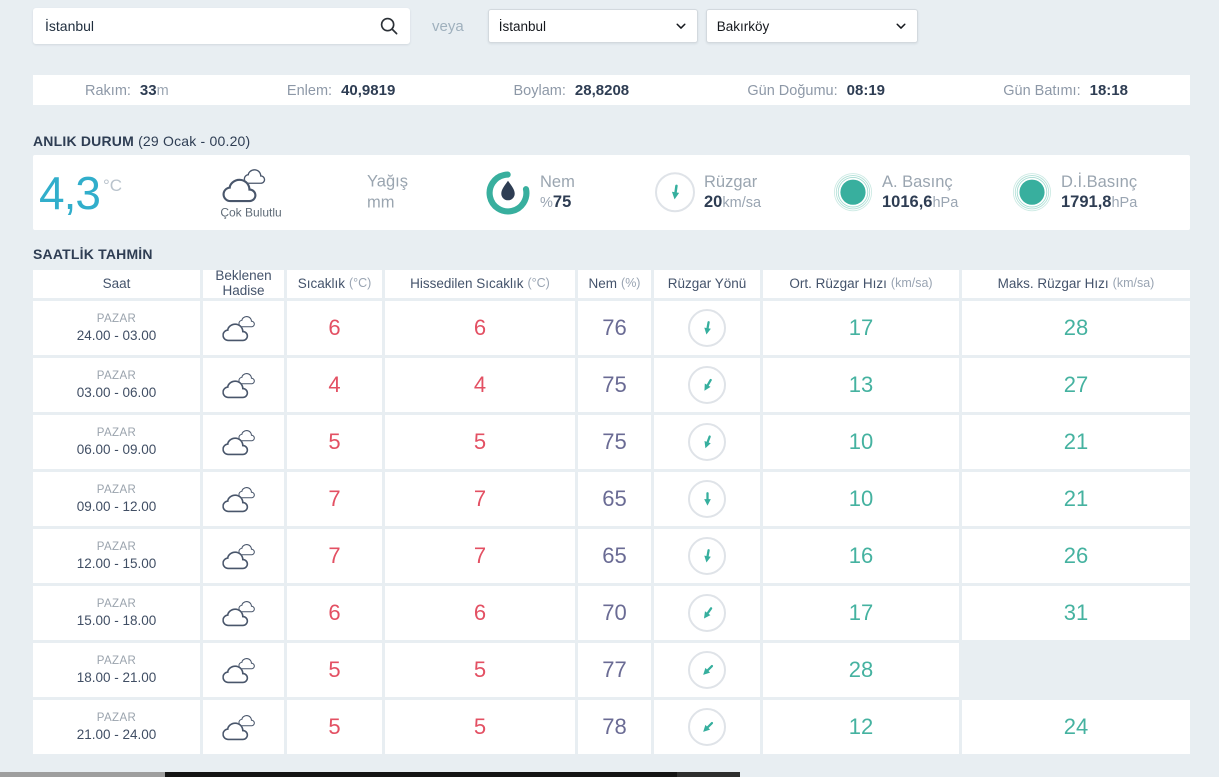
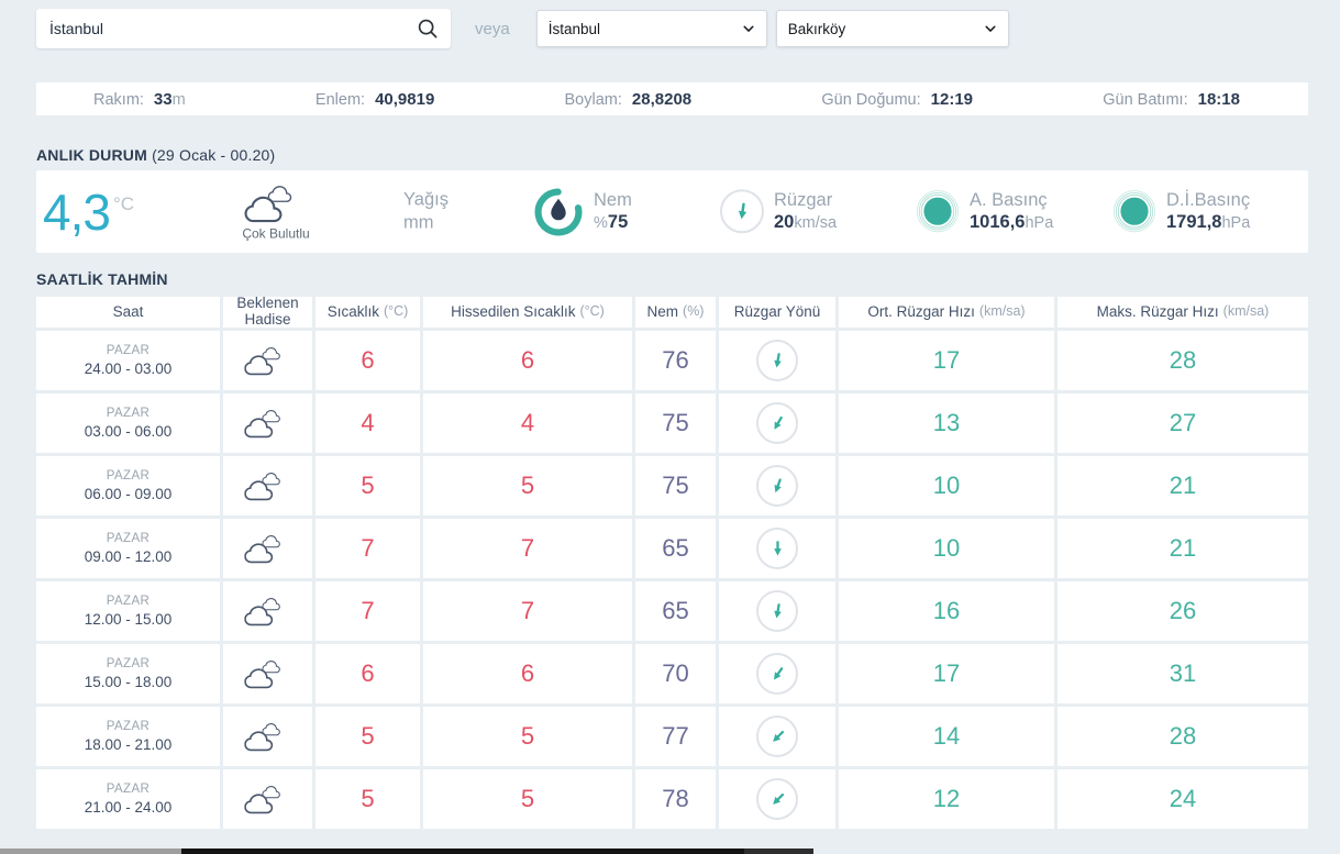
  İstanbul
  veya
  İstanbul
  Bakırköy
  Rakım: 33m
  Enlem: 40,9819
  Boylam: 28,8208
- Gün Doğumu: 08:19
+ Gün Doğumu: 12:19
  Gün Batımı: 18:18
  ANLIK DURUM (29 Ocak - 00.20)
  4,3 °C
  Çok Bulutlu
  Yağış
  mm
  Nem
  %75
  Rüzgar
  20km/sa
  A. Basınç
  1016,6hPa
  D.İ.Basınç
  1791,8hPa
  SAATLİK TAHMİN
  Saat
  Beklenen Hadise
  Sıcaklık
  (°C)
  Hissedilen Sıcaklık
  (°C)
  Nem
  (%)
  Rüzgar Yönü
  Ort. Rüzgar Hızı
  (km/sa)
  Maks. Rüzgar Hızı
  (km/sa)
  PAZAR
  24.00 - 03.00
  6
  6
  76
  17
  28
  PAZAR
  03.00 - 06.00
  4
  4
  75
  13
  27
  PAZAR
  06.00 - 09.00
  5
  5
  75
  10
  21
  PAZAR
  09.00 - 12.00
  7
  7
  65
  10
  21
  PAZAR
  12.00 - 15.00
  7
  7
  65
  16
  26
  PAZAR
  15.00 - 18.00
  6
  6
  70
  17
  31
  PAZAR
  18.00 - 21.00
  5
  5
  77
+ 14
  28
  PAZAR
  21.00 - 24.00
  5
  5
  78
  12
  24
